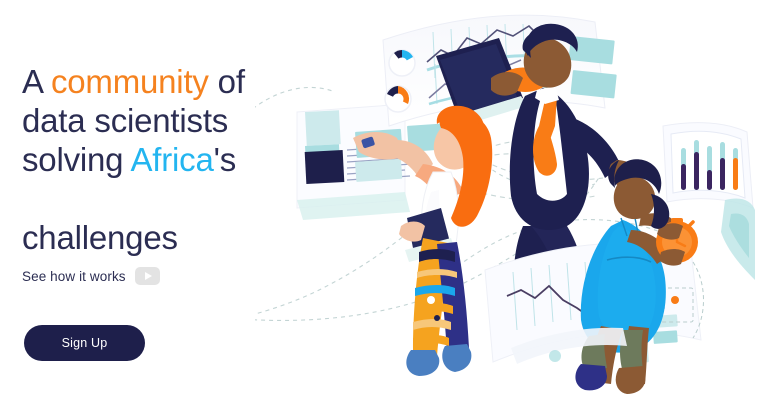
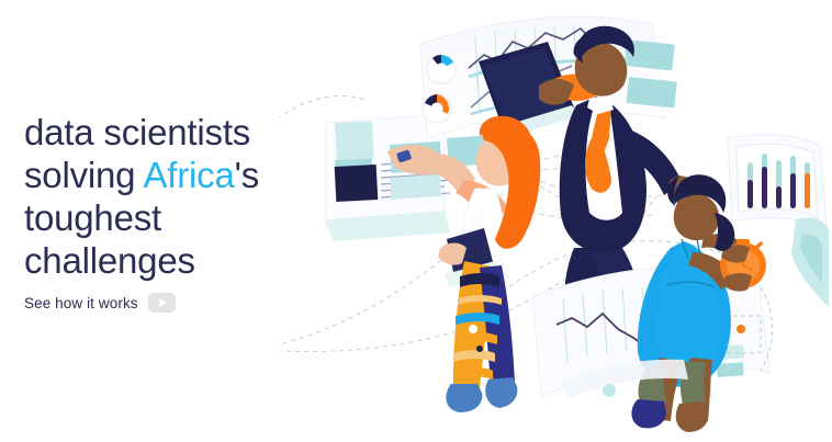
- A community of
  data scientists
  solving Africa's
+ toughest
  challenges
  See how it works
- Sign Up
